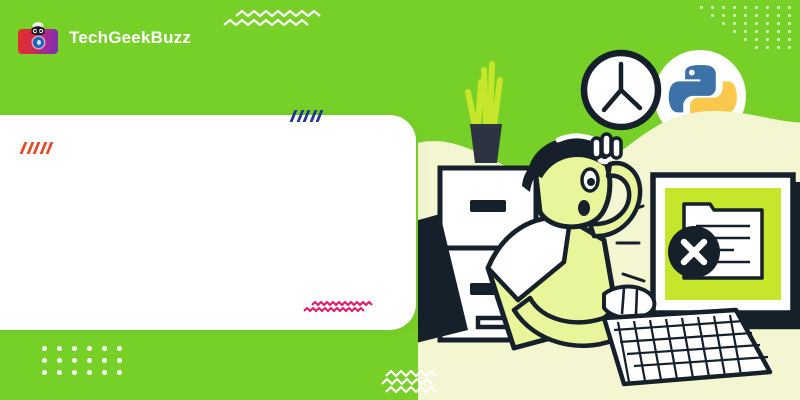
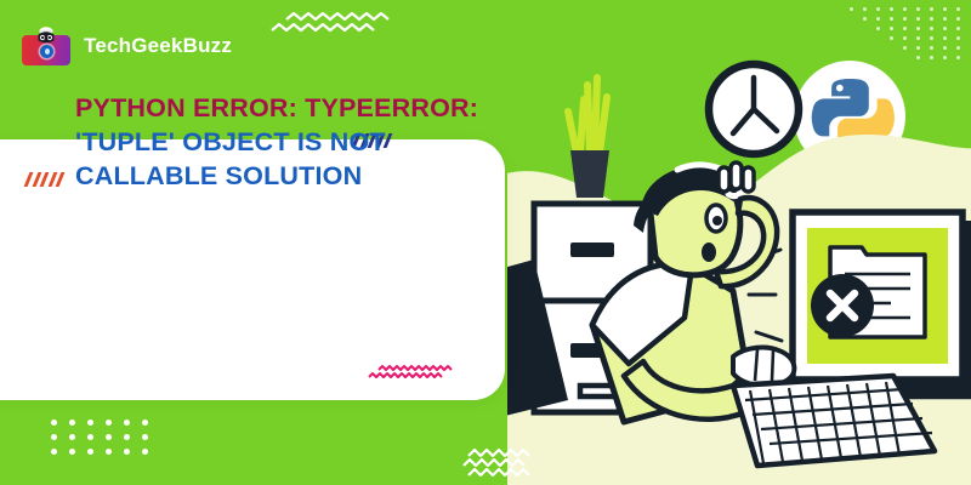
  TechGeekBuzz
+ PYTHON ERROR: TYPEERROR:
+ 'TUPLE' OBJECT IS NOT
+ CALLABLE SOLUTION
